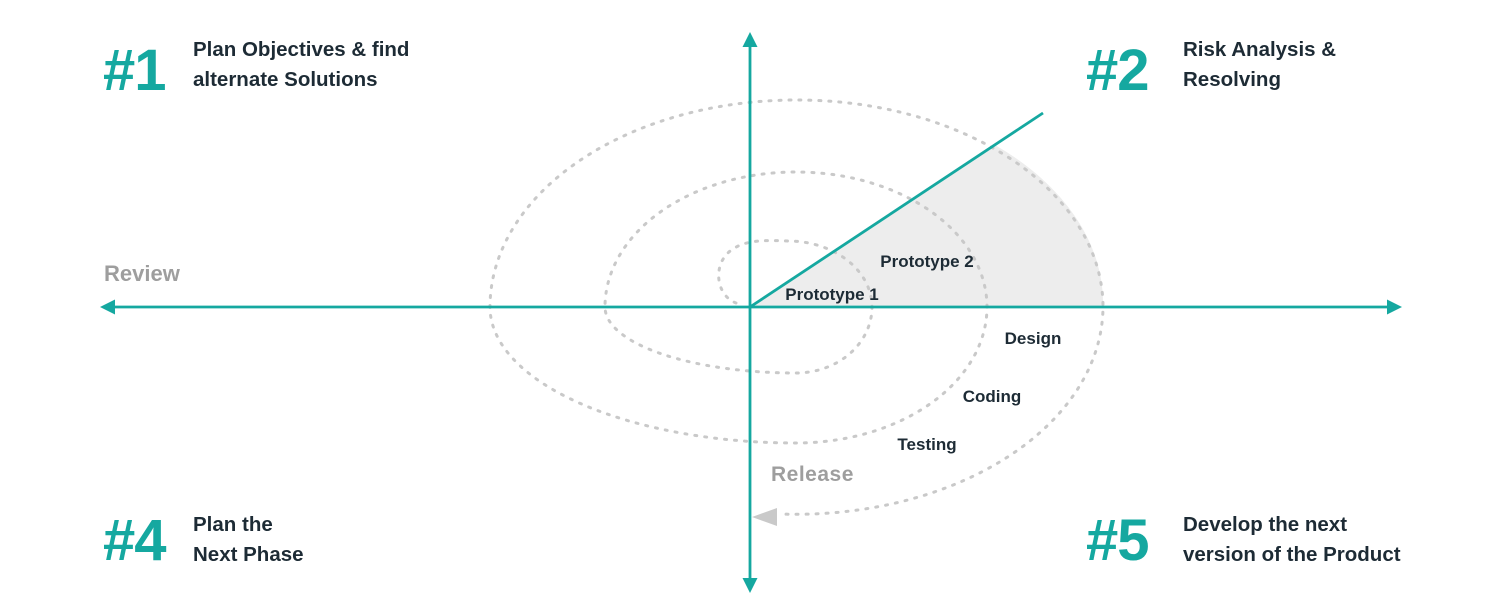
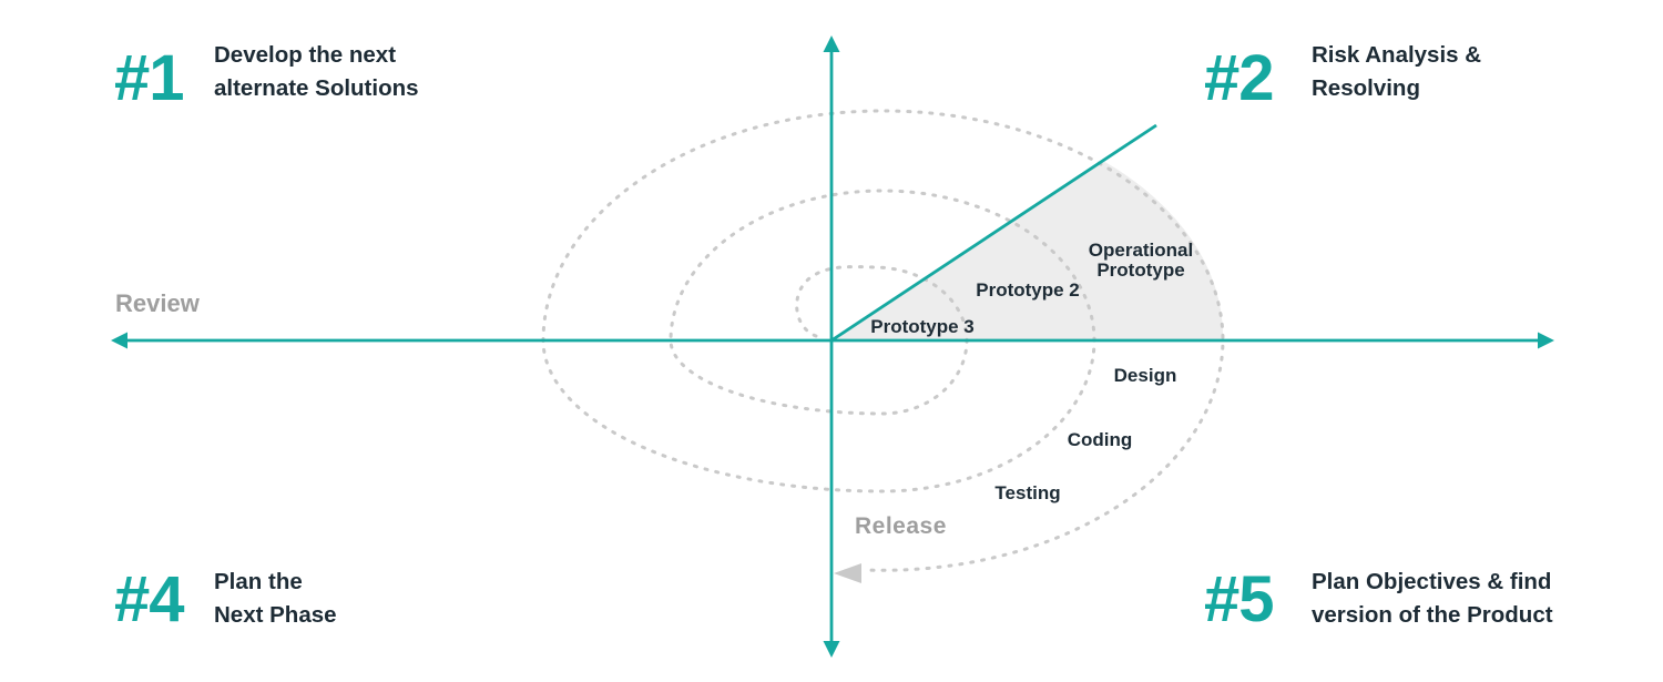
  #1
- Plan Objectives & find
+ Develop the next
  alternate Solutions
  #2
  Risk Analysis &
  Resolving
  #5
- Develop the next
+ Plan Objectives & find
  version of the Product
  #4
  Plan the
  Next Phase
  Review
  Release
- Prototype 1
+ Prototype 3
  Prototype 2
+ Operational
+ Prototype
  Design
  Coding
  Testing
